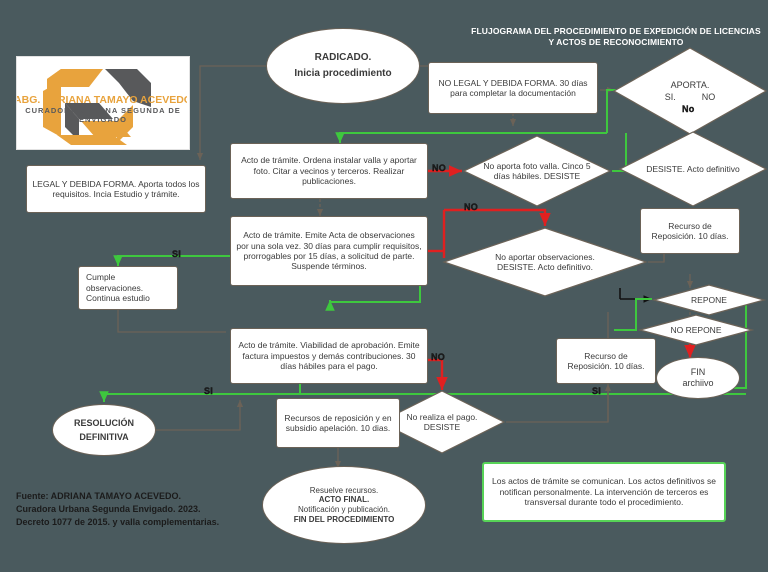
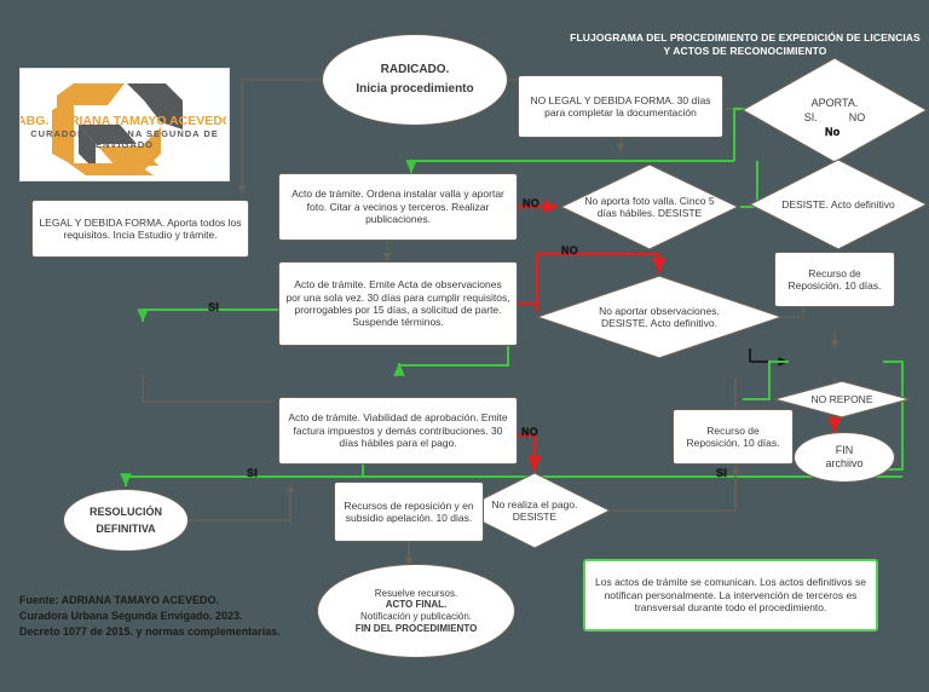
  FLUJOGRAMA DEL PROCEDIMIENTO DE EXPEDICIÓN DE LICENCIAS Y ACTOS DE RECONOCIMIENTO
  ABG. ADRIANA TAMAYO ACEVED
  CURADORA URBANA SEGUNDA DE
  ENVIGADO
  RADICADO.
  Inicia procedimiento
  NO LEGAL Y DEBIDA FORMA. 30 días para completar la documentación
  APORTA.
  SI.
  NO
  DESISTE. Acto definitivo
  LEGAL Y DEBIDA FORMA. Aporta todos los requisitos. Incia Estudio y trámite.
  Acto de trámite. Ordena instalar valla y aportar foto. Citar a vecinos y terceros. Realizar publicaciones.
  No aporta foto valla. Cinco 5 días hábiles. DESISTE
  Acto de trámite. Emite Acta de observaciones por una sola vez. 30 días para cumplir requisitos, prorrogables por 15 días, a solicitud de parte. Suspende términos.
  No aportar observaciones. DESISTE. Acto definitivo.
  Recurso de Reposición. 10 días.
- Cumple observaciones. Continua estudio
- REPONE
  NO REPONE
  Acto de trámite. Viabilidad de aprobación. Emite factura impuestos y demás contribuciones. 30 días hábiles para el pago.
  Recurso de Reposición. 10 días.
  FIN
  archiivo
  No realiza el pago. DESISTE
  Recursos de reposición y en subsidio apelación. 10 dias.
  RESOLUCIÓN
  DEFINITIVA
  Resuelve recursos.
  ACTO FINAL.
  Notificación y publicación.
  FIN DEL PROCEDIMIENTO
  Los actos de trámite se comunican. Los actos definitivos se notifican personalmente. La intervención de terceros es transversal durante todo el procedimiento.
  No
  NO
  NO
  NO
  SI
  SI
  SI
  Fuente: ADRIANA TAMAYO ACEVEDO.
  Curadora Urbana Segunda Envigado. 2023.
- Decreto 1077 de 2015. y valla complementarias.
+ Decreto 1077 de 2015. y normas complementarias.
